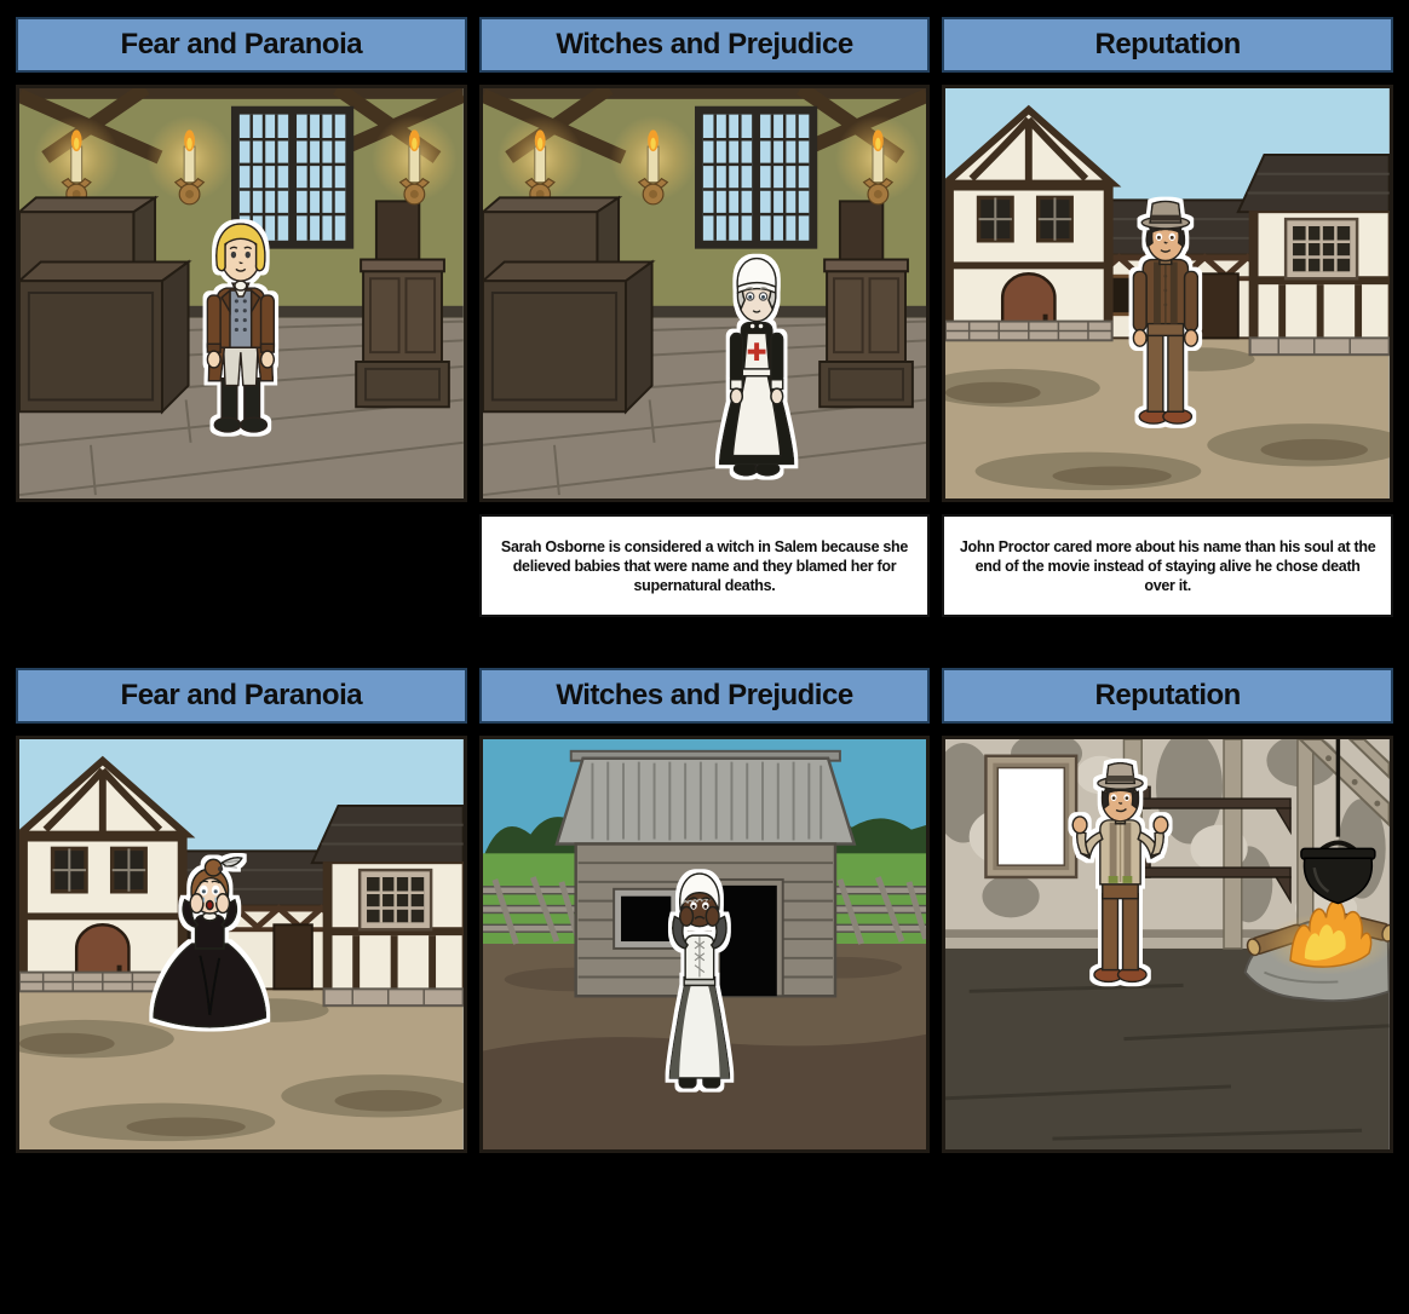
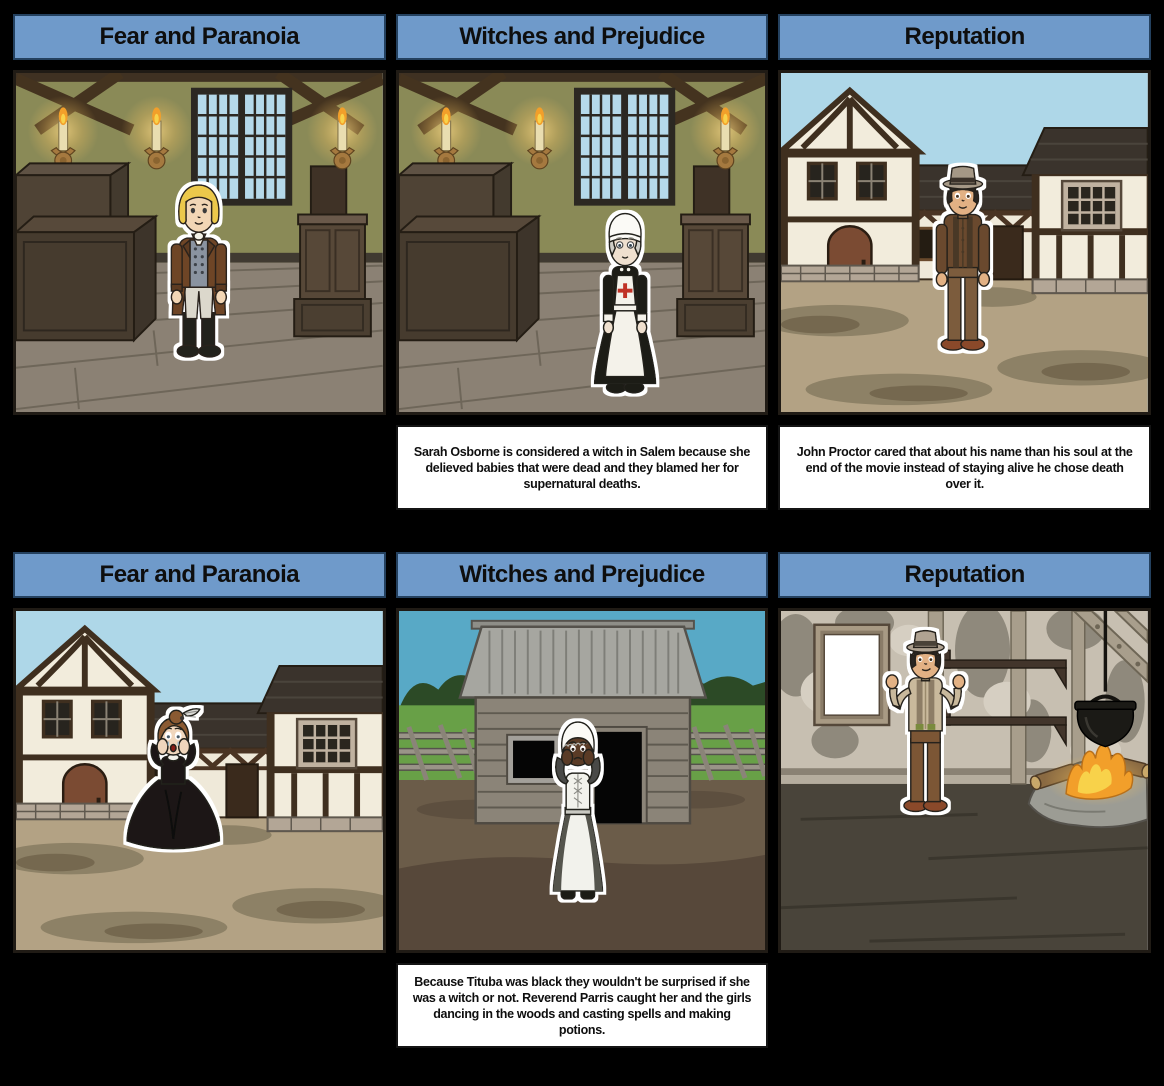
  Fear and Paranoia
  Witches and Prejudice
- Sarah Osborne is considered a witch in Salem because she delieved babies that were name and they blamed her for supernatural deaths.
+ Sarah Osborne is considered a witch in Salem because she delieved babies that were dead and they blamed her for supernatural deaths.
  Reputation
- John Proctor cared more about his name than his soul at the end of the movie instead of staying alive he chose death over it.
+ John Proctor cared that about his name than his soul at the end of the movie instead of staying alive he chose death over it.
  Fear and Paranoia
  Witches and Prejudice
+ Because Tituba was black they wouldn't be surprised if she was a witch or not. Reverend Parris caught her and the girls dancing in the woods and casting spells and making potions.
  Reputation
